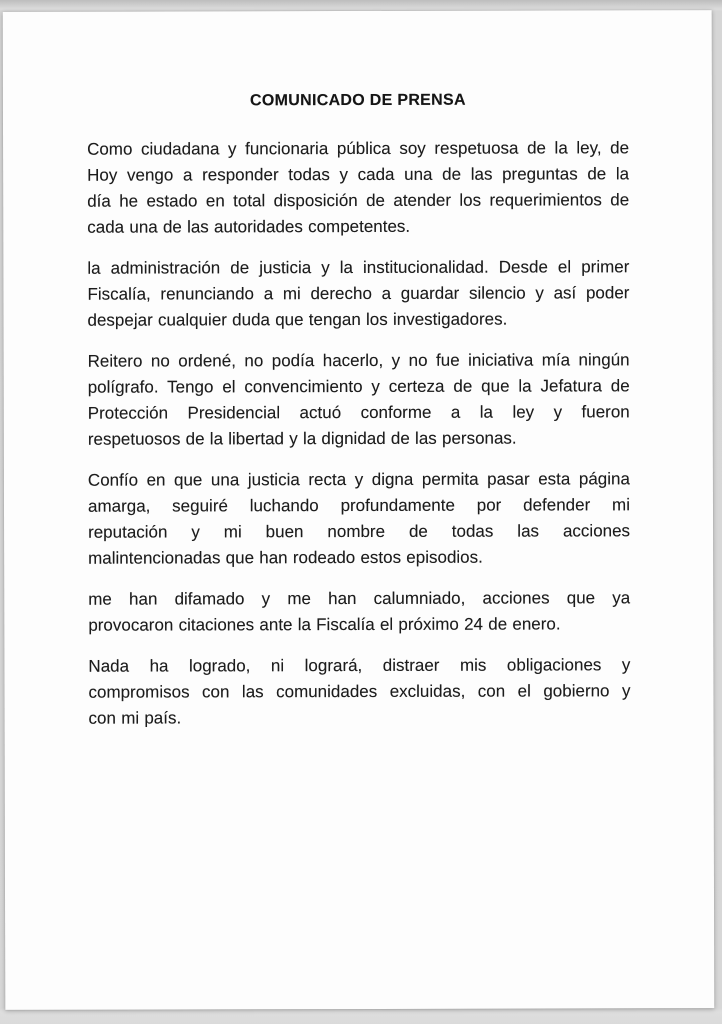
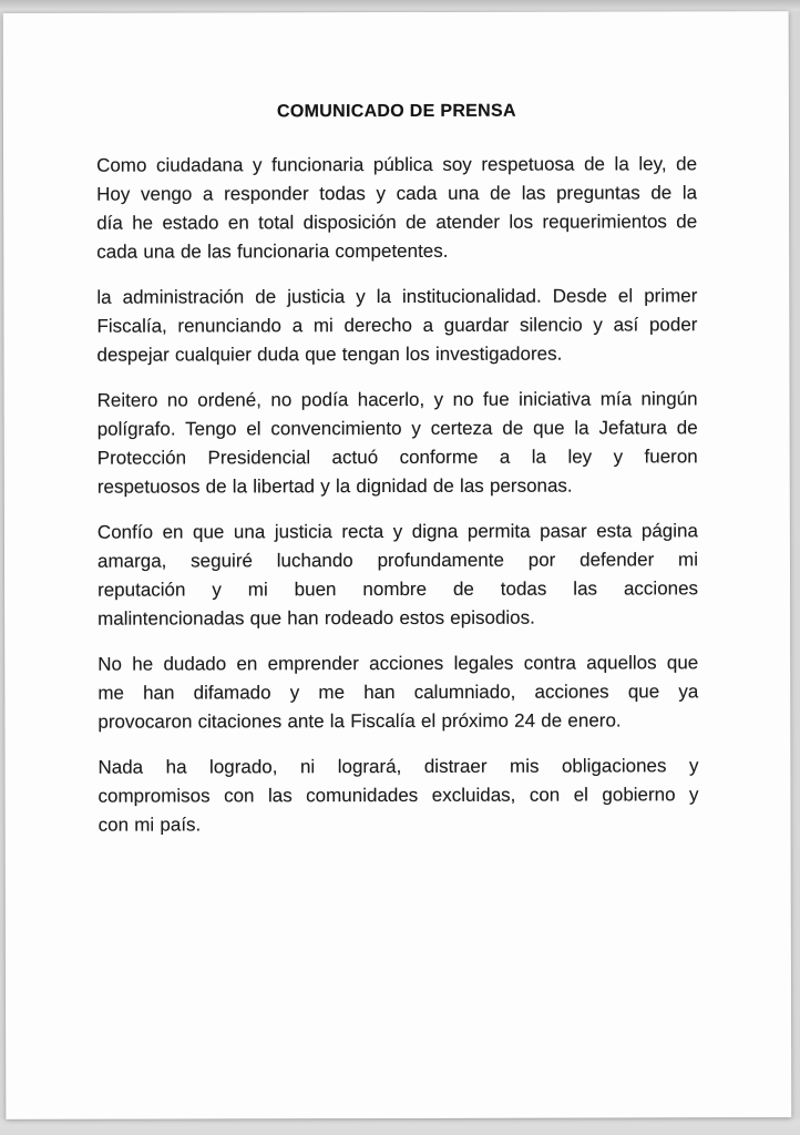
  COMUNICADO DE PRENSA
  Como ciudadana y funcionaria pública soy respetuosa de la ley, de
  Hoy vengo a responder todas y cada una de las preguntas de la
  día he estado en total disposición de atender los requerimientos de
- cada una de las autoridades competentes.
+ cada una de las funcionaria competentes.
  la administración de justicia y la institucionalidad. Desde el primer
  Fiscalía, renunciando a mi derecho a guardar silencio y así poder
  despejar cualquier duda que tengan los investigadores.
  Reitero no ordené, no podía hacerlo, y no fue iniciativa mía ningún
  polígrafo. Tengo el convencimiento y certeza de que la Jefatura de
  Protección Presidencial actuó conforme a la ley y fueron
  respetuosos de la libertad y la dignidad de las personas.
  Confío en que una justicia recta y digna permita pasar esta página
  amarga, seguiré luchando profundamente por defender mi
  reputación y mi buen nombre de todas las acciones
  malintencionadas que han rodeado estos episodios.
+ No he dudado en emprender acciones legales contra aquellos que
  me han difamado y me han calumniado, acciones que ya
  provocaron citaciones ante la Fiscalía el próximo 24 de enero.
  Nada ha logrado, ni logrará, distraer mis obligaciones y
  compromisos con las comunidades excluidas, con el gobierno y
  con mi país.
